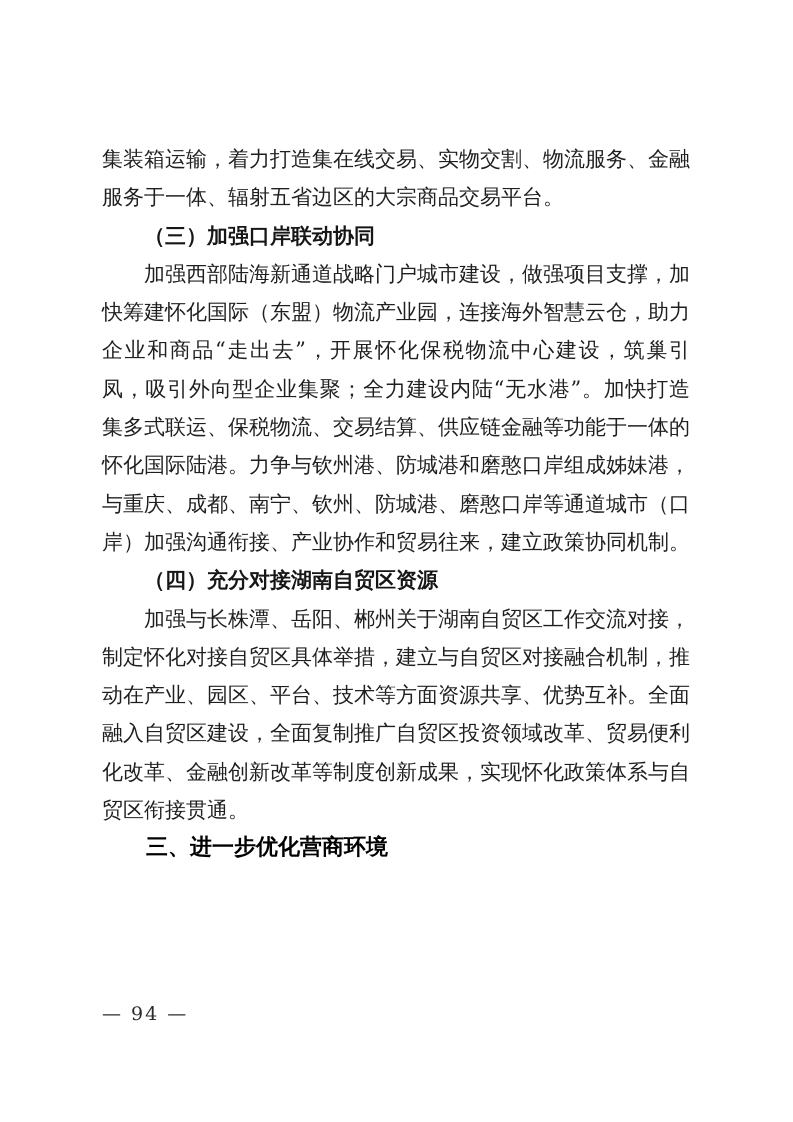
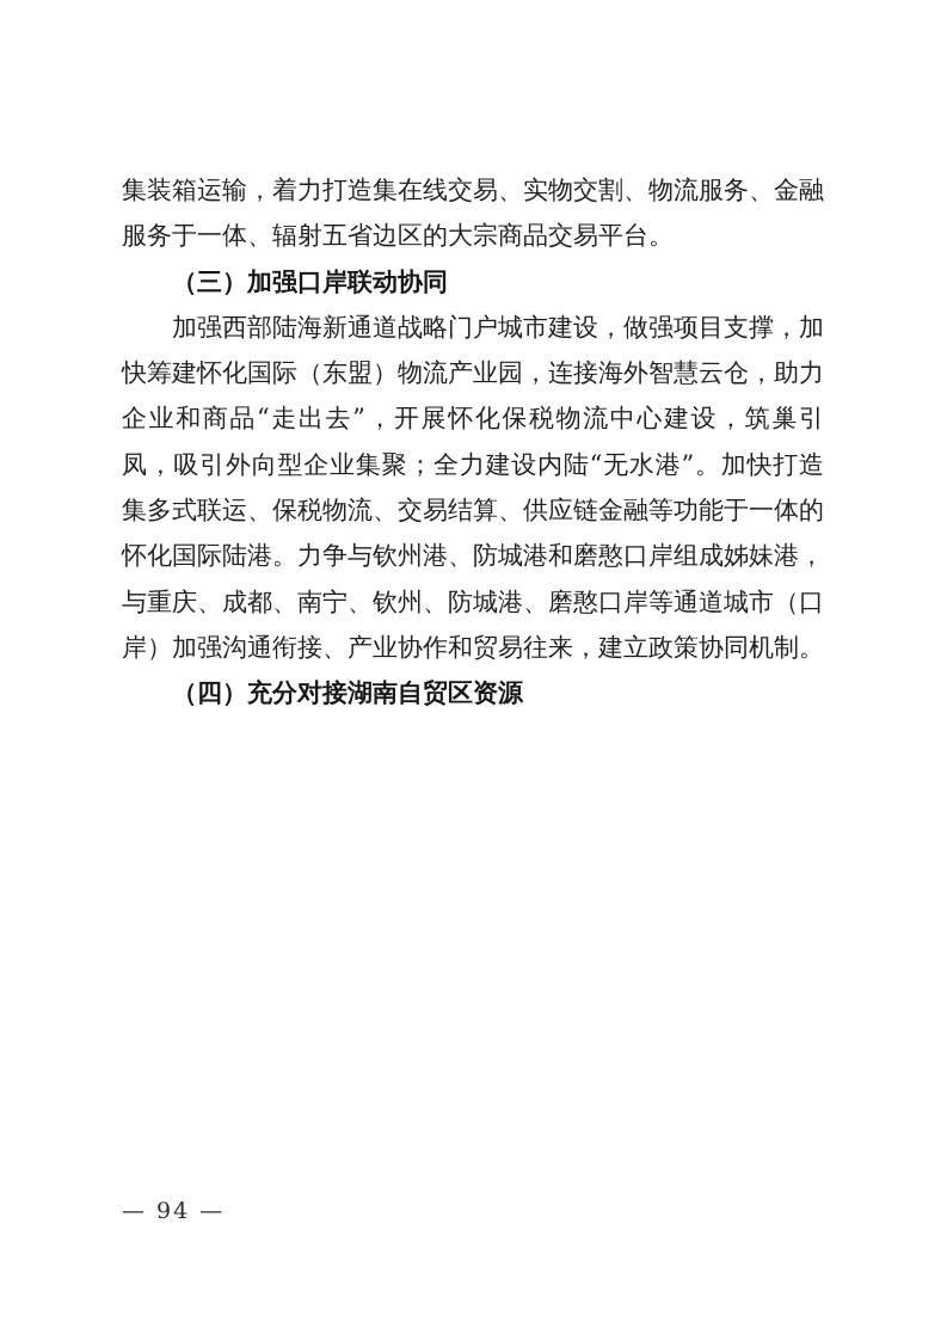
  集装箱运输，着力打造集在线交易、实物交割、物流服务、金融服务于一体、辐射五省边区的大宗商品交易平台。
  （三）加强口岸联动协同
  加强西部陆海新通道战略门户城市建设，做强项目支撑，加快筹建怀化国际（东盟）物流产业园，连接海外智慧云仓，助力企业和商品“走出去”，开展怀化保税物流中心建设，筑巢引凤，吸引外向型企业集聚；全力建设内陆“无水港”。加快打造集多式联运、保税物流、交易结算、供应链金融等功能于一体的怀化国际陆港。力争与钦州港、防城港和磨憨口岸组成姊妹港，与重庆、成都、南宁、钦州、防城港、磨憨口岸等通道城市（口岸）加强沟通衔接、产业协作和贸易往来，建立政策协同机制。
  （四）充分对接湖南自贸区资源
- 加强与长株潭、岳阳、郴州关于湖南自贸区工作交流对接，制定怀化对接自贸区具体举措，建立与自贸区对接融合机制，推动在产业、园区、平台、技术等方面资源共享、优势互补。全面融入自贸区建设，全面复制推广自贸区投资领域改革、贸易便利化改革、金融创新改革等制度创新成果，实现怀化政策体系与自贸区衔接贯通。
- 三、进一步优化营商环境
  — 94 —
